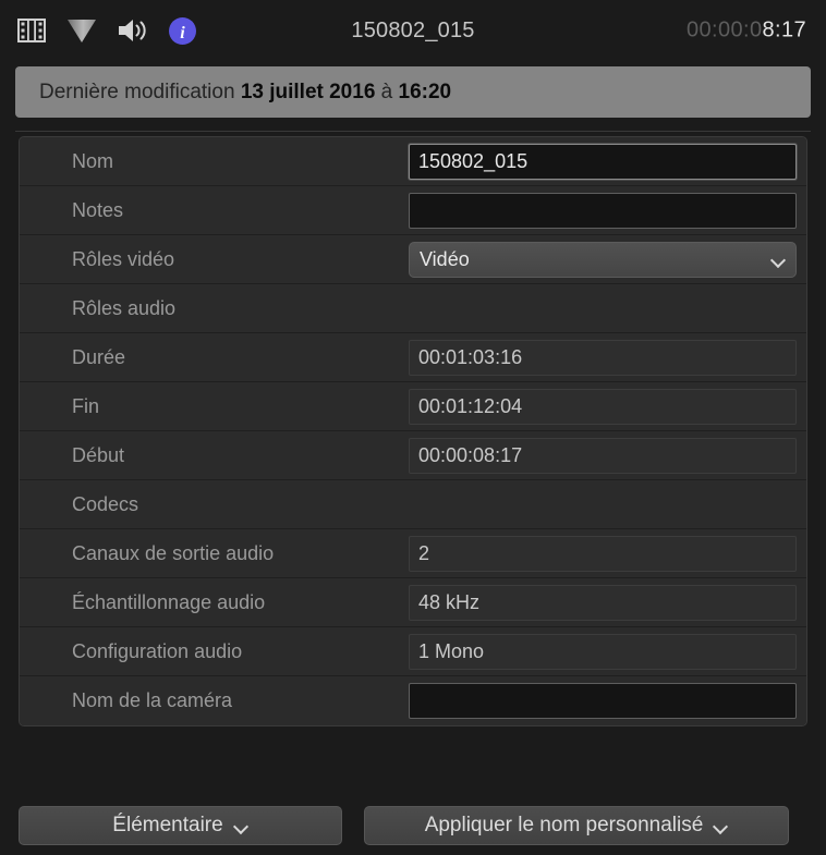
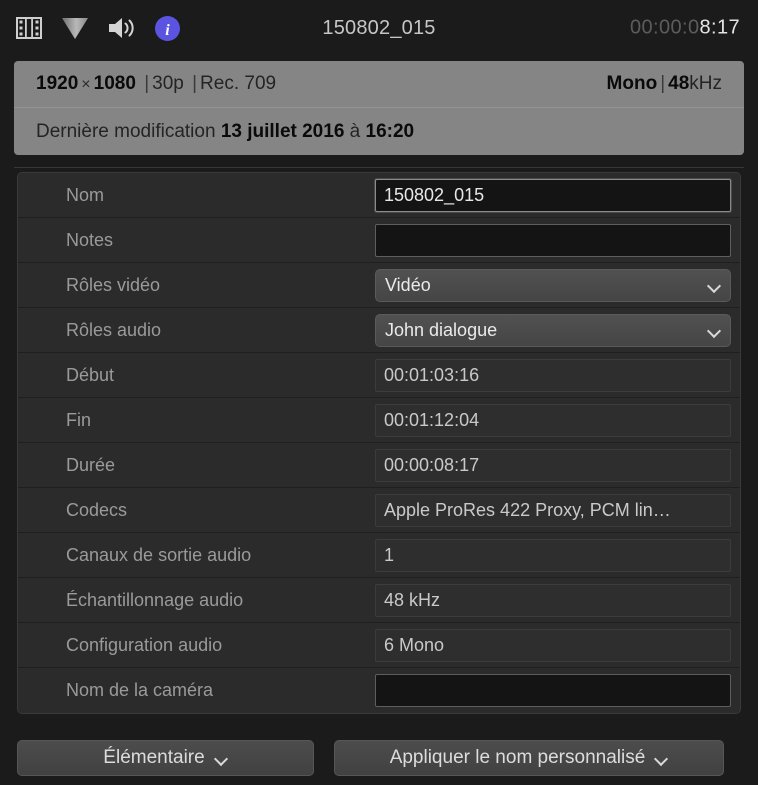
  i
  150802_015
  00:00:08:17
+ 1920 × 1080 | 30p | Rec. 709
+ Mono | 48kHz
  Dernière modification
  13 juillet 2016
  à
  16:20
  Nom
  150802_015
  Notes
  Rôles vidéo
  Vidéo
  Rôles audio
+ John dialogue
- Durée
+ Début
  00:01:03:16
  Fin
  00:01:12:04
- Début
+ Durée
  00:00:08:17
  Codecs
+ Apple ProRes 422 Proxy, PCM lin…
  Canaux de sortie audio
- 2
+ 1
  Échantillonnage audio
  48 kHz
  Configuration audio
- 1 Mono
+ 6 Mono
  Nom de la caméra
  Élémentaire
  Appliquer le nom personnalisé
